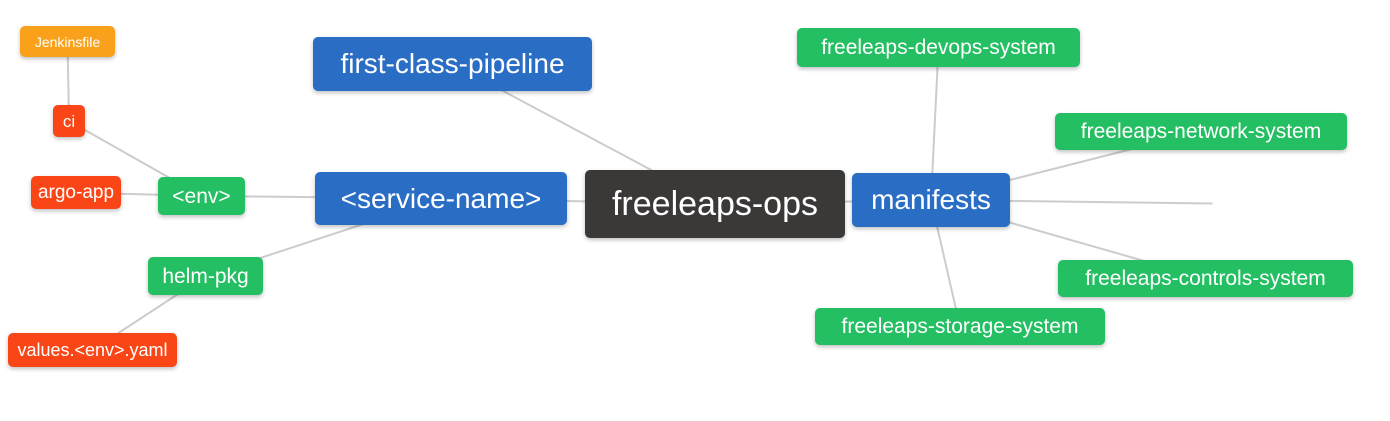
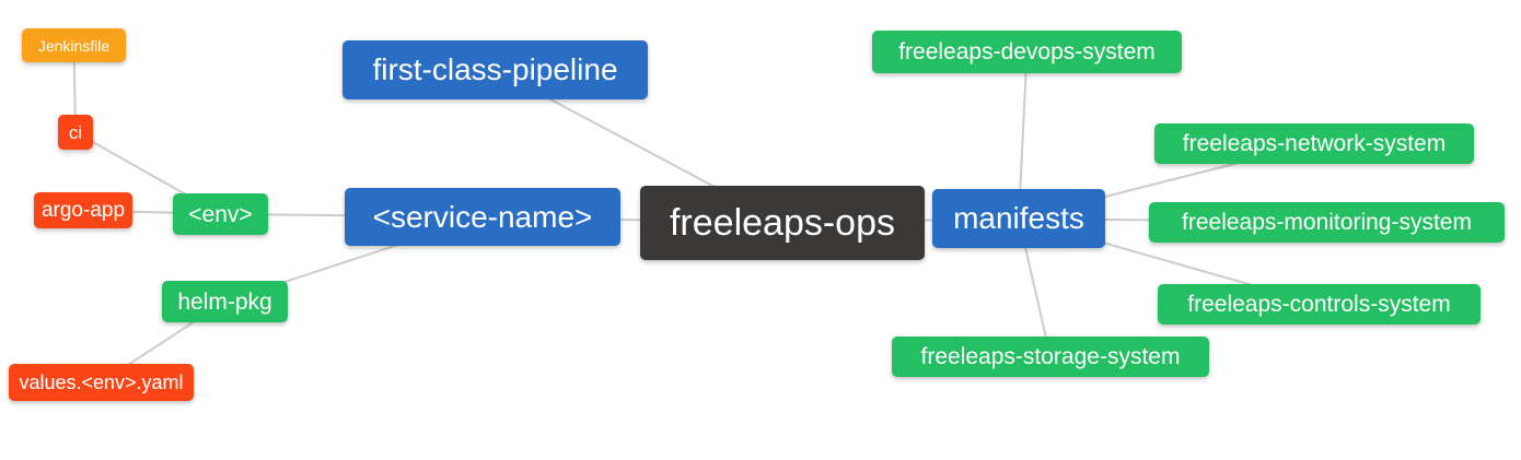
  Jenkinsfile
  ci
  argo-app
  <env>
  helm-pkg
  values.<env>.yaml
  first-class-pipeline
  <service-name>
  freeleaps-ops
  manifests
  freeleaps-devops-system
  freeleaps-network-system
+ freeleaps-monitoring-system
  freeleaps-controls-system
  freeleaps-storage-system
